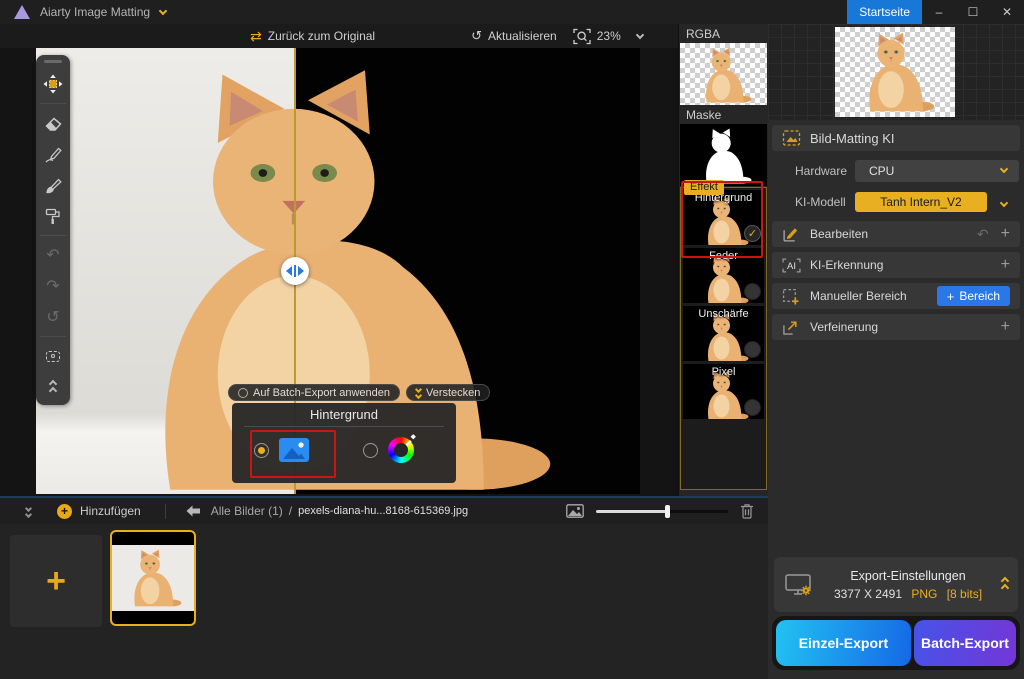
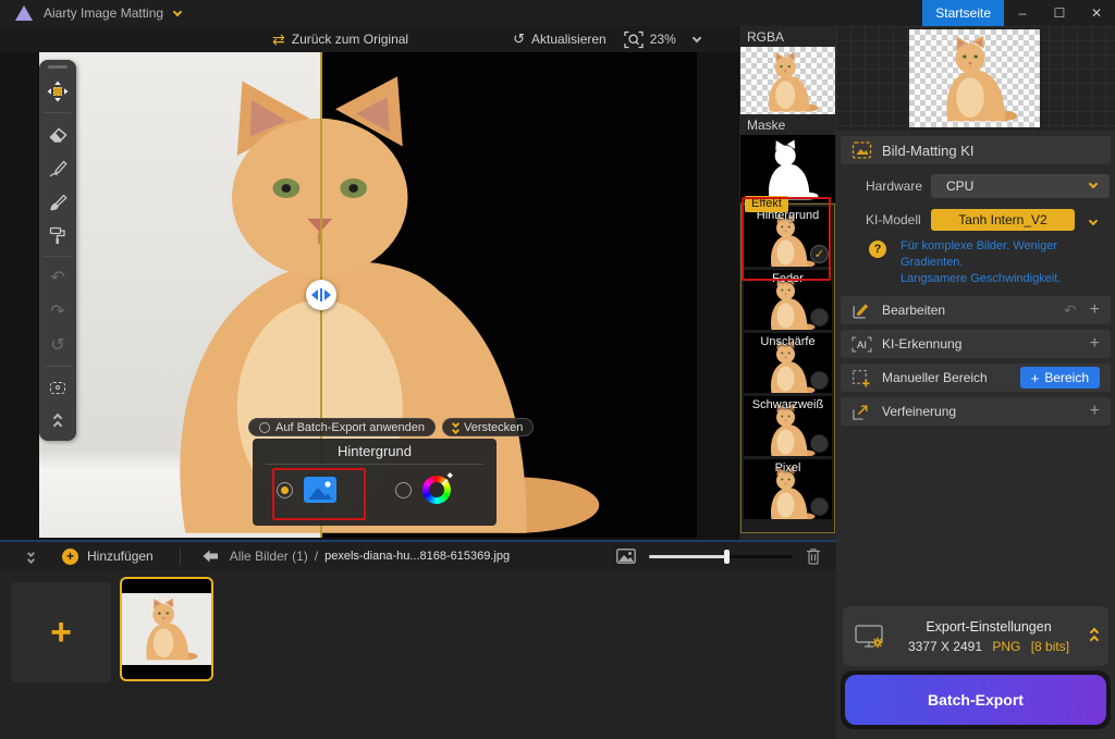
  Aiarty Image Matting
  Startseite
  –
  ☐
  ✕
  ⇄
  Zurück zum Original
  ↺
  Aktualisieren
  23%
  ↶
  ↷
  ↺
  Auf Batch-Export anwenden
  Verstecken
  Hintergrund
  RGBA
  Maske
  Effekt
  Hintergrund
  ✓
  Feder
  Unschärfe
+ Schwarzweiß
  Pixel
  +
  Hinzufügen
  Alle Bilder (1)
  /
  pexels-diana-hu...8168-615369.jpg
  +
  Bild-Matting KI
  Hardware
  CPU
  KI-Modell
  Tanh Intern_V2
+ ?
+ Für komplexe Bilder. Weniger Gradienten.
+ Langsamere Geschwindigkeit.
  Bearbeiten
  ↶
  +
  AI
  KI-Erkennung
  +
  Manueller Bereich
  +
  Bereich
  Verfeinerung
  +
  Export-Einstellungen
  3377 X 2491 PNG [8 bits]
- Einzel-Export
  Batch-Export
